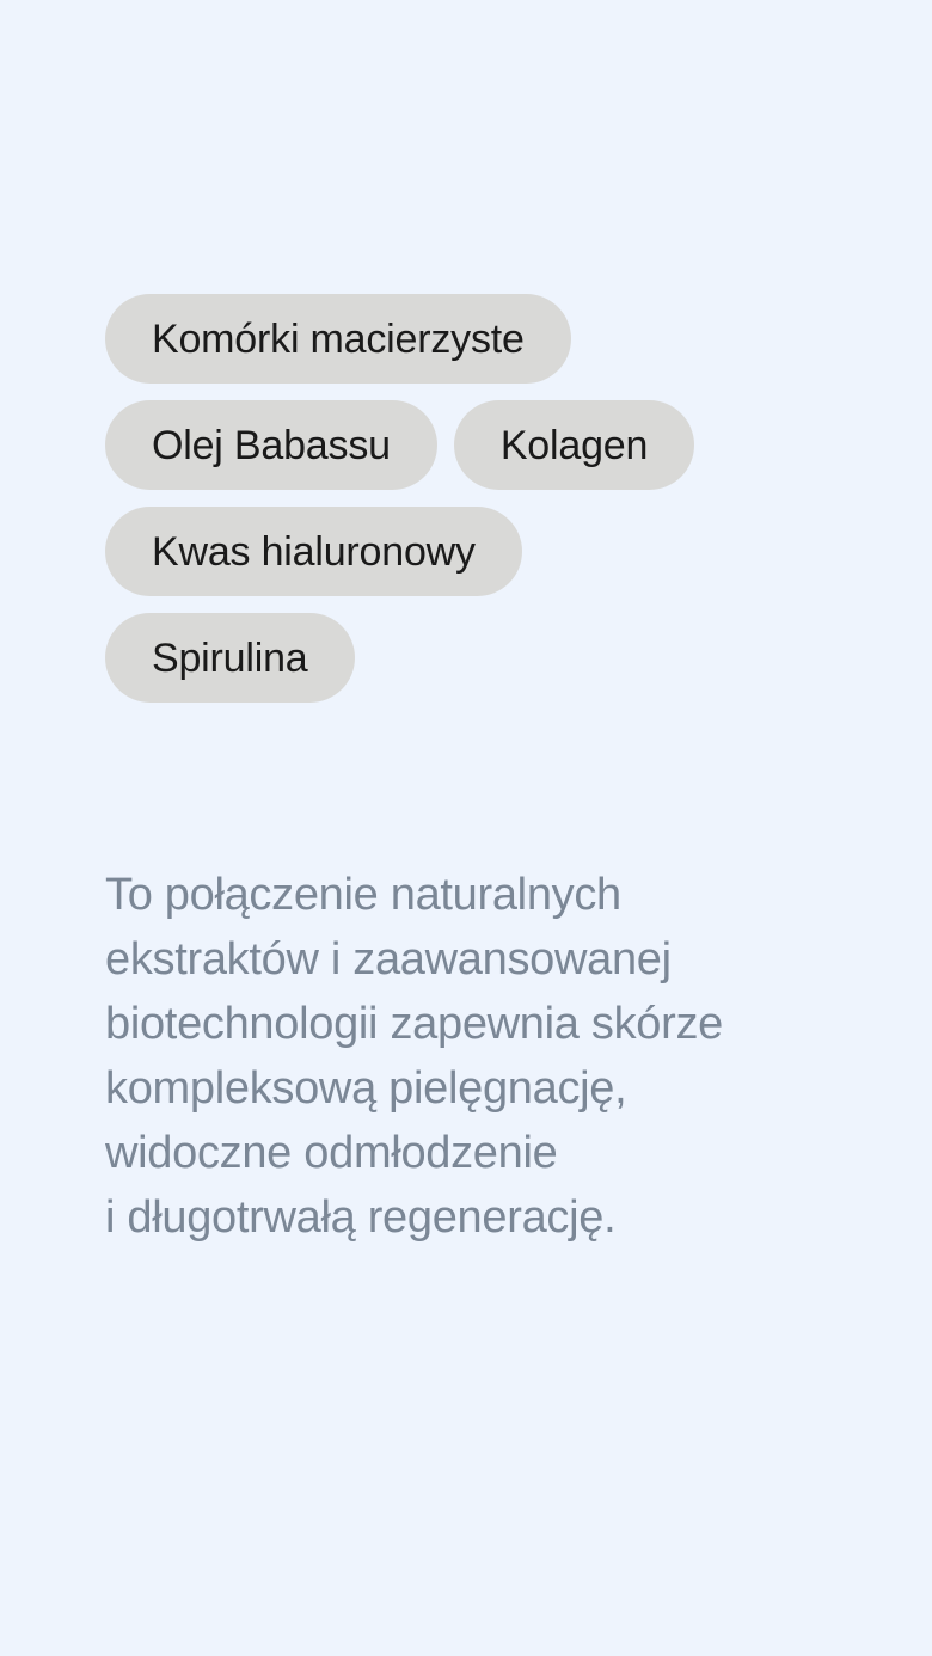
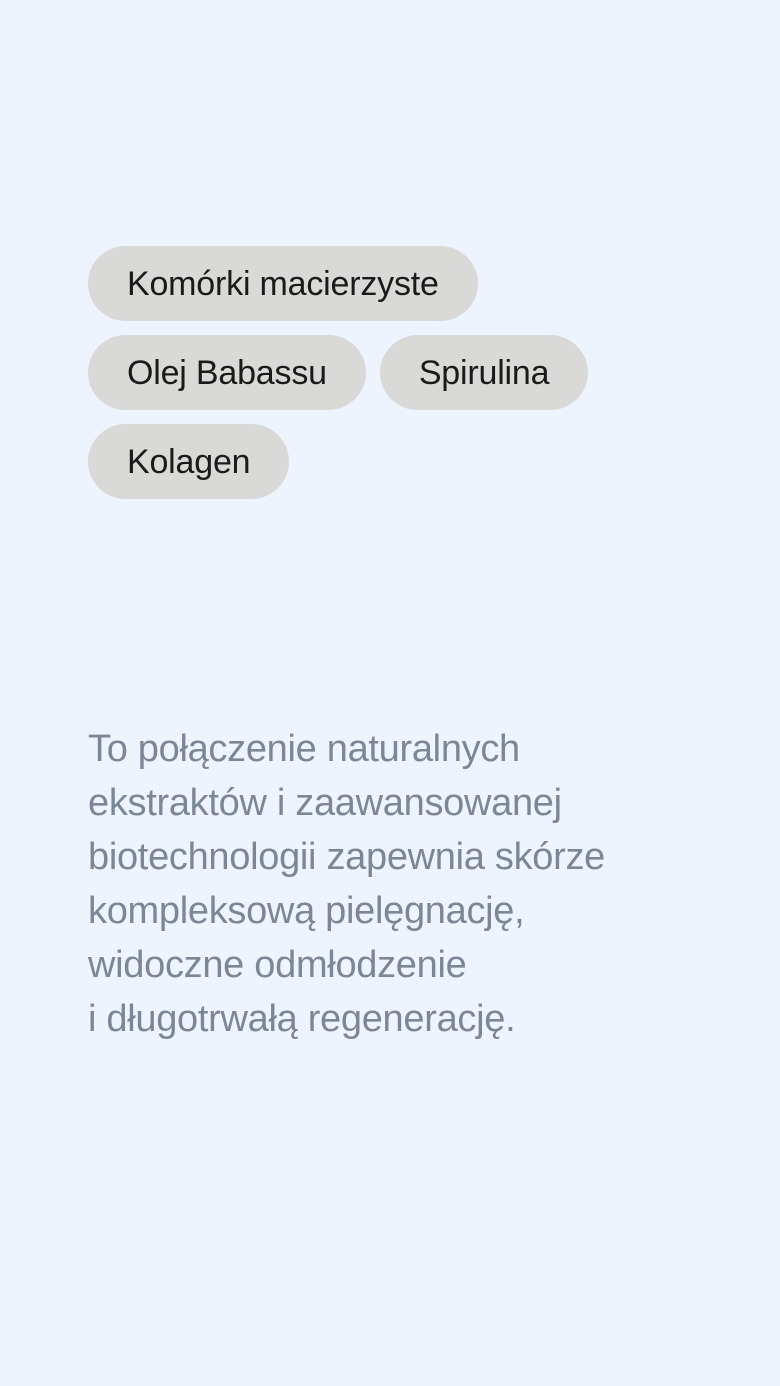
  Komórki macierzyste
  Olej Babassu
- Kolagen
+ Spirulina
- Kwas hialuronowy
- Spirulina
+ Kolagen
  To połączenie naturalnych
  ekstraktów i zaawansowanej
  biotechnologii zapewnia skórze
  kompleksową pielęgnację,
  widoczne odmłodzenie
  i długotrwałą regenerację.
